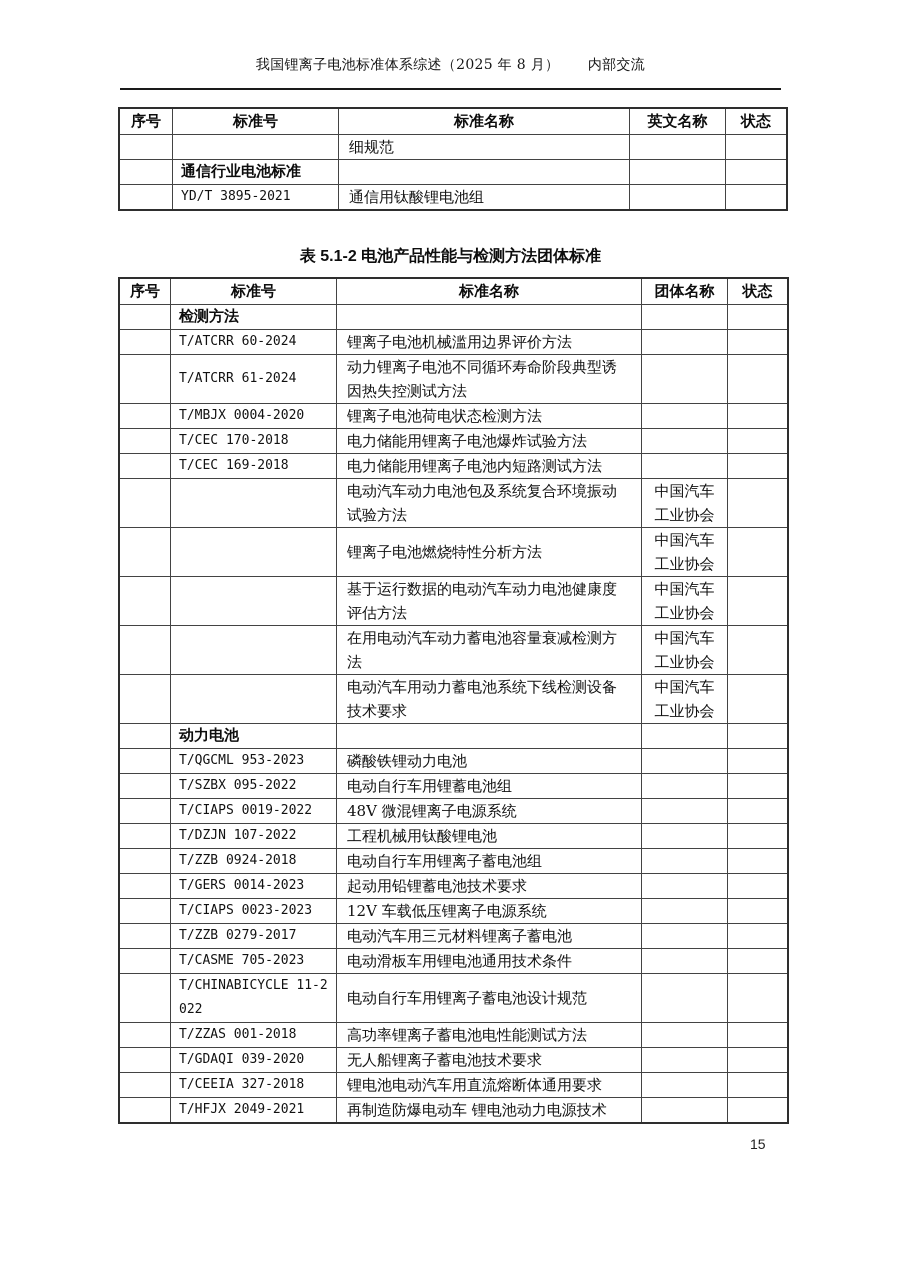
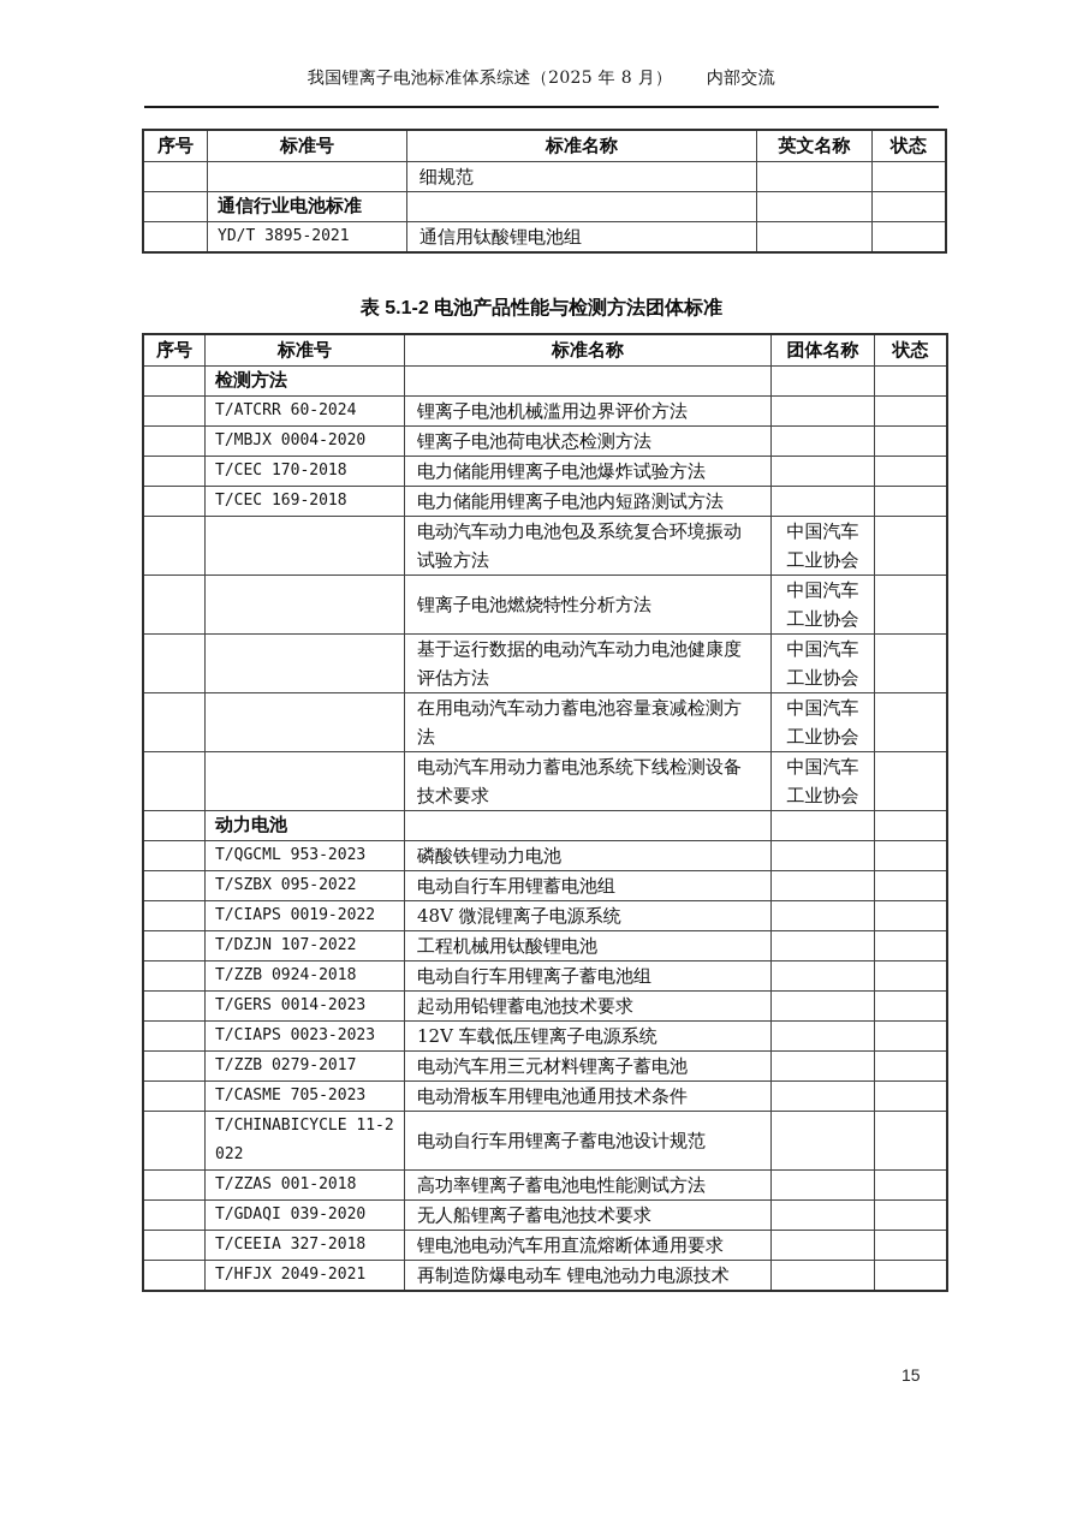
  我国锂离子电池标准体系综述（2025 年 8 月） 内部交流
  序号	标准号	标准名称	英文名称	状态
  		细规范
  	通信行业电池标准
  	YD/T 3895-2021	通信用钛酸锂电池组
  表 5.1-2 电池产品性能与检测方法团体标准
  序号	标准号	标准名称	团体名称	状态
  	检测方法
  	T/ATCRR 60-2024	锂离子电池机械滥用边界评价方法
- 	T/ATCRR 61-2024	动力锂离子电池不同循环寿命阶段典型诱因热失控测试方法
  	T/MBJX 0004-2020	锂离子电池荷电状态检测方法
  	T/CEC 170-2018	电力储能用锂离子电池爆炸试验方法
  	T/CEC 169-2018	电力储能用锂离子电池内短路测试方法
  		电动汽车动力电池包及系统复合环境振动试验方法	中国汽车工业协会
  		锂离子电池燃烧特性分析方法	中国汽车工业协会
  		基于运行数据的电动汽车动力电池健康度评估方法	中国汽车工业协会
  		在用电动汽车动力蓄电池容量衰减检测方法	中国汽车工业协会
  		电动汽车用动力蓄电池系统下线检测设备技术要求	中国汽车工业协会
  	动力电池
  	T/QGCML 953-2023	磷酸铁锂动力电池
  	T/SZBX 095-2022	电动自行车用锂蓄电池组
  	T/CIAPS 0019-2022	48V 微混锂离子电源系统
  	T/DZJN 107-2022	工程机械用钛酸锂电池
  	T/ZZB 0924-2018	电动自行车用锂离子蓄电池组
  	T/GERS 0014-2023	起动用铅锂蓄电池技术要求
  	T/CIAPS 0023-2023	12V 车载低压锂离子电源系统
  	T/ZZB 0279-2017	电动汽车用三元材料锂离子蓄电池
  	T/CASME 705-2023	电动滑板车用锂电池通用技术条件
  	T/CHINABICYCLE 11-2022	电动自行车用锂离子蓄电池设计规范
  	T/ZZAS 001-2018	高功率锂离子蓄电池电性能测试方法
  	T/GDAQI 039-2020	无人船锂离子蓄电池技术要求
  	T/CEEIA 327-2018	锂电池电动汽车用直流熔断体通用要求
  	T/HFJX 2049-2021	再制造防爆电动车 锂电池动力电源技术
  15
